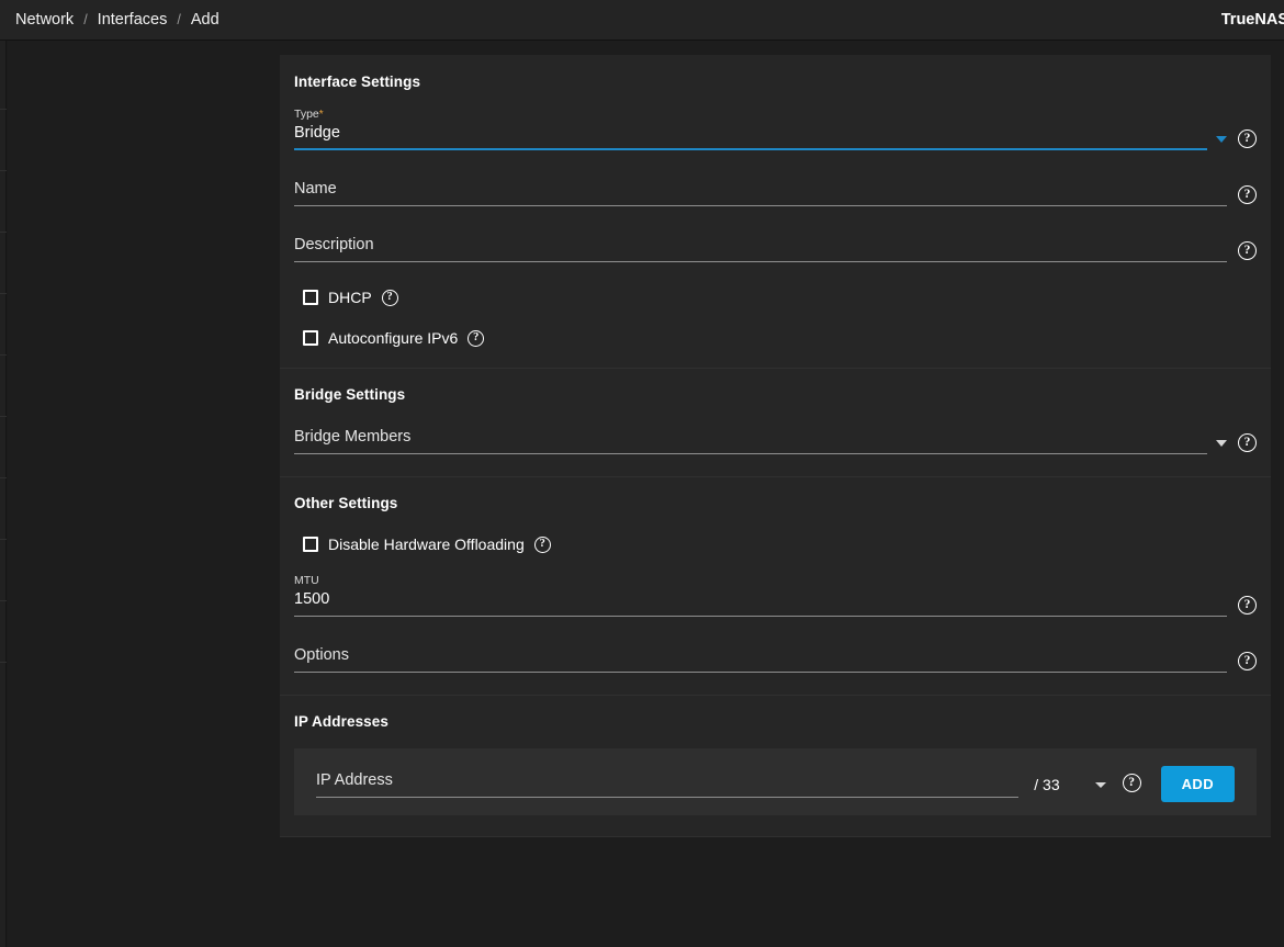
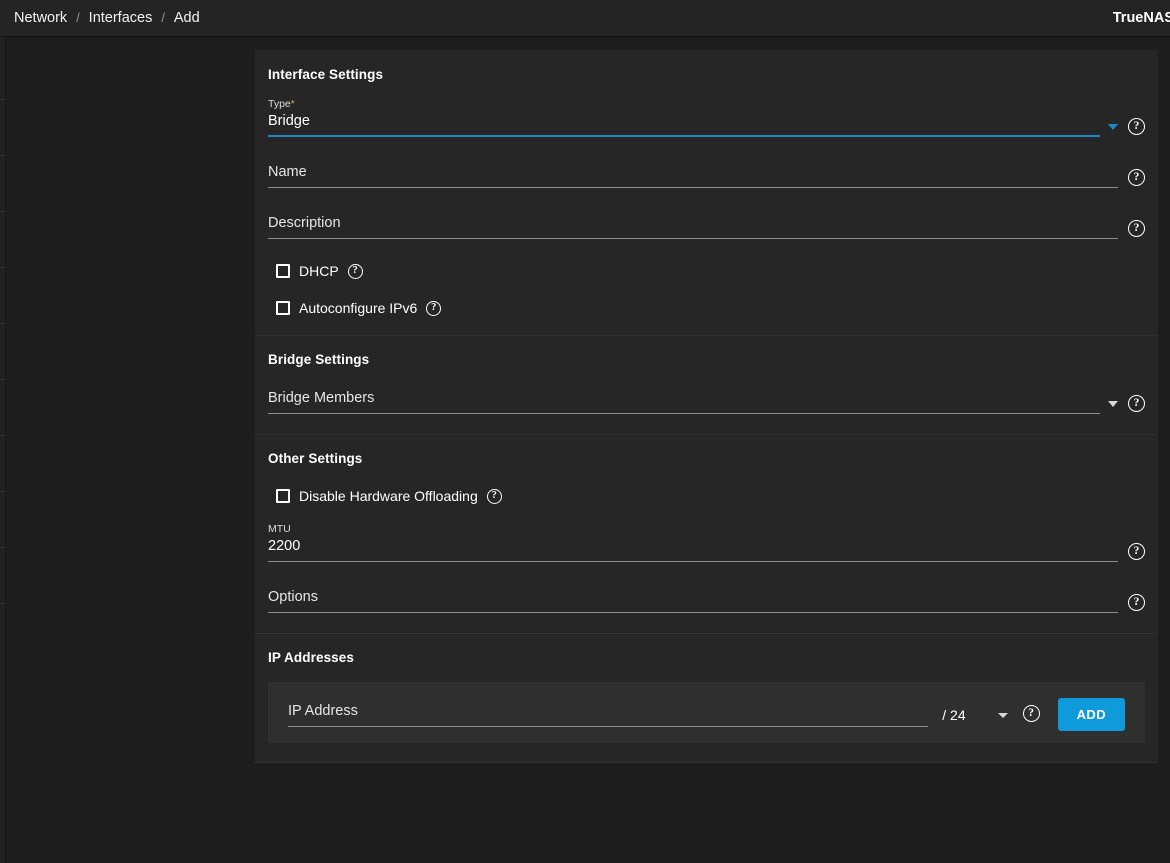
  Network
  /
  Interfaces
  /
  Add
  TrueNAS
  Interface Settings
  Type*
  Bridge
  ?
  Name
  ?
  Description
  ?
  DHCP
  ?
  Autoconfigure IPv6
  ?
  Bridge Settings
  Bridge Members
  ?
  Other Settings
  Disable Hardware Offloading
  ?
  MTU
- 1500
+ 2200
  ?
  Options
  ?
  IP Addresses
  IP Address
- / 33
+ / 24
  ?
  ADD
